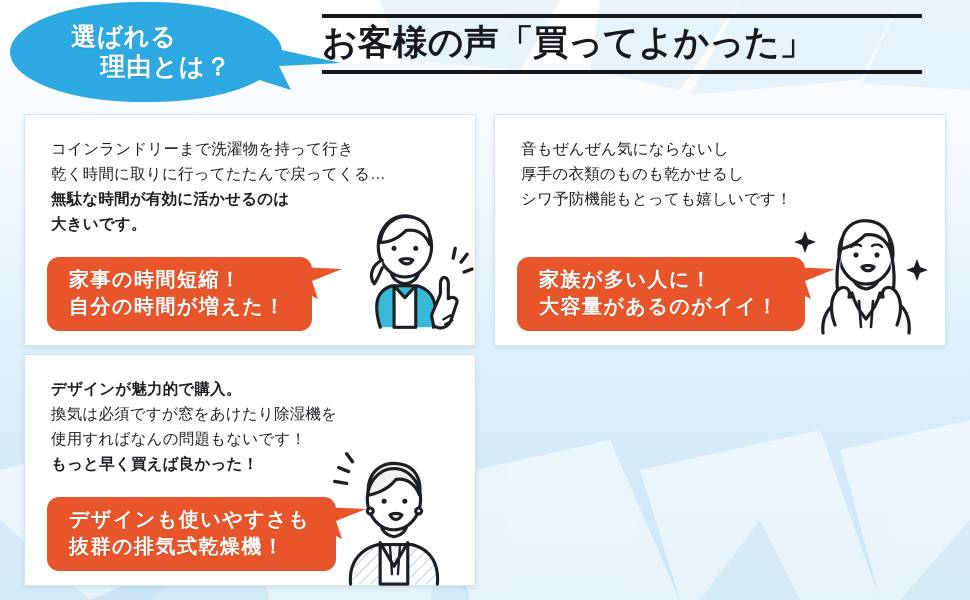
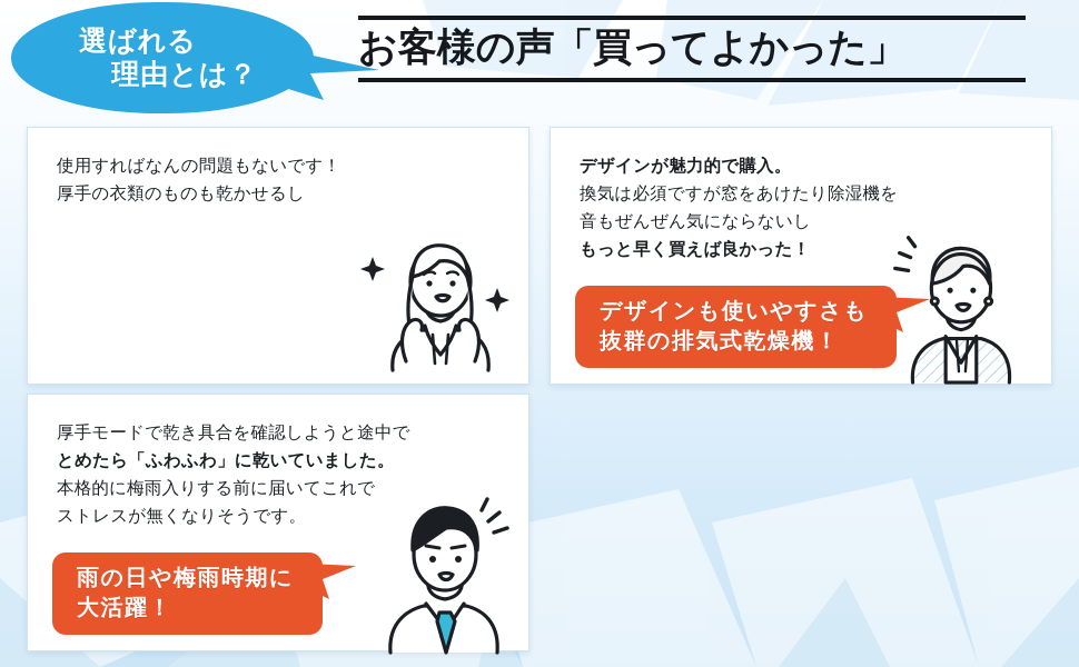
  選ばれる
  理由とは？
  お客様の声「買ってよかった」
- コインランドリーまで洗濯物を持って行き
- 乾く時間に取りに行ってたたんで戻ってくる…
- 無駄な時間が有効に活かせるのは
- 大きいです。
- 家事の時間短縮！
- 自分の時間が増えた！
- 音もぜんぜん気にならないし
+ 使用すればなんの問題もないです！
  厚手の衣類のものも乾かせるし
- シワ予防機能もとっても嬉しいです！
- 家族が多い人に！
- 大容量があるのがイイ！
  デザインが魅力的で購入。
  換気は必須ですが窓をあけたり除湿機を
- 使用すればなんの問題もないです！
+ 音もぜんぜん気にならないし
  もっと早く買えば良かった！
  デザインも使いやすさも
  抜群の排気式乾燥機！
+ 厚手モードで乾き具合を確認しようと途中で
+ とめたら「ふわふわ」に乾いていました。
+ 本格的に梅雨入りする前に届いてこれで
+ ストレスが無くなりそうです。
+ 雨の日や梅雨時期に
+ 大活躍！
